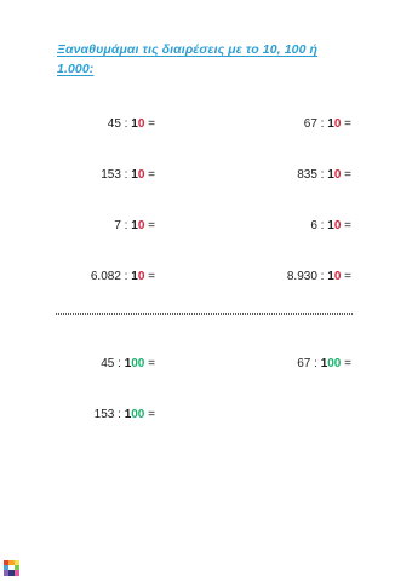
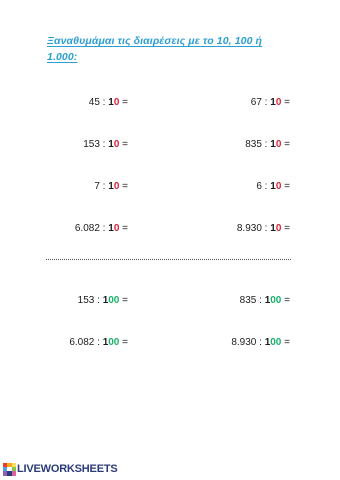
  Ξαναθυμάμαι τις διαιρέσεις με το 10, 100 ή
  1.000:
  45 : 10 =
  67 : 10 =
  153 : 10 =
  835 : 10 =
  7 : 10 =
  6 : 10 =
  6.082 : 10 =
  8.930 : 10 =
- 45 : 100 =
- 67 : 100 =
  153 : 100 =
+ 835 : 100 =
+ 6.082 : 100 =
+ 8.930 : 100 =
+ LIVEWORKSHEETS
